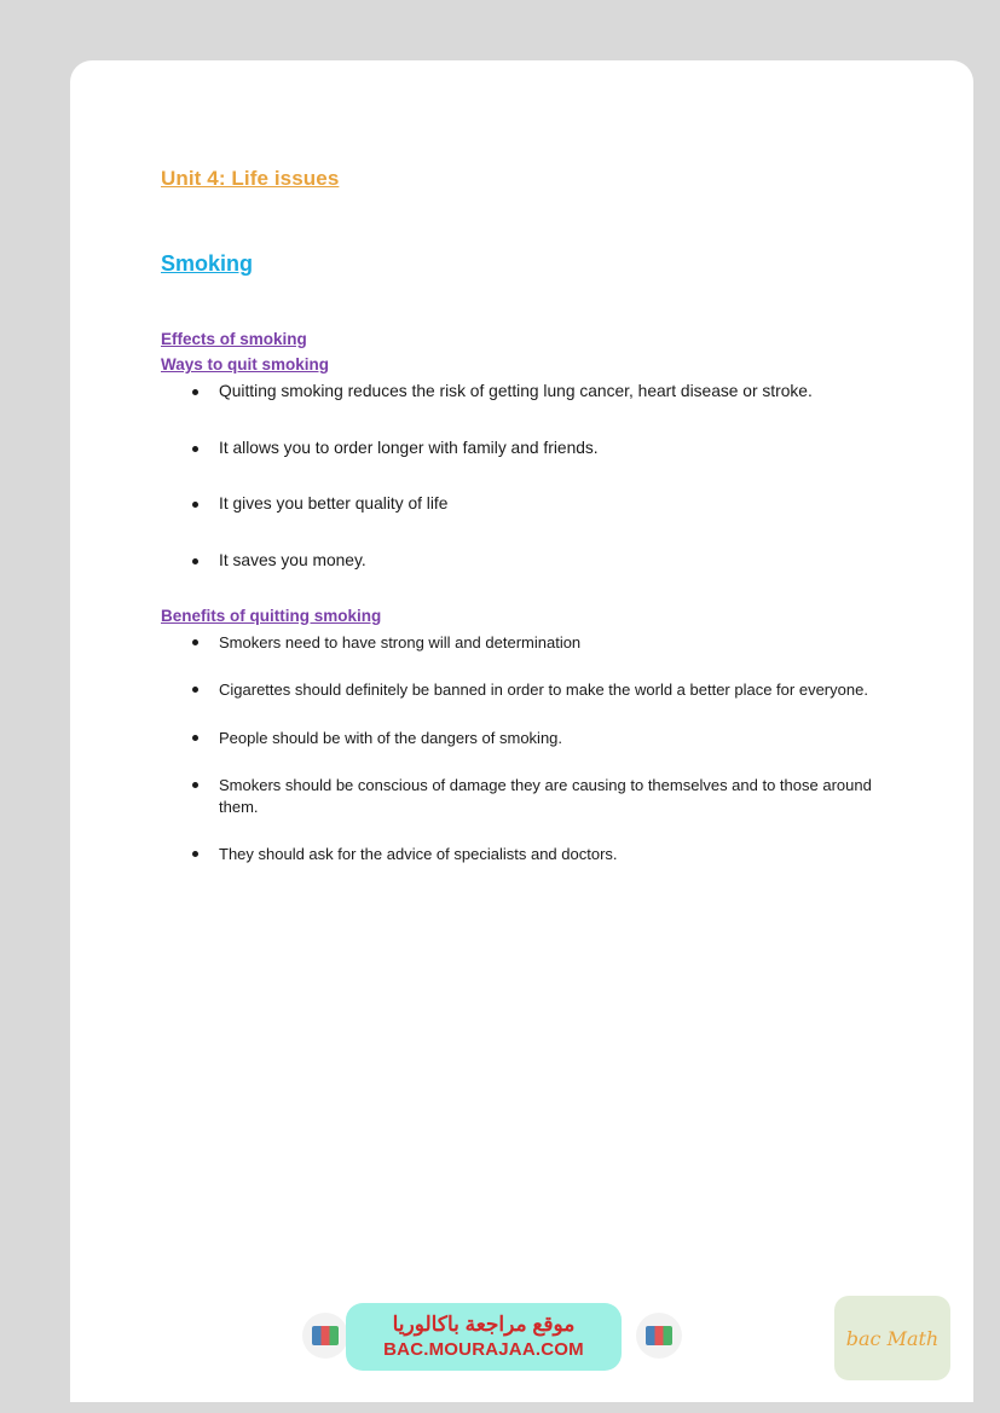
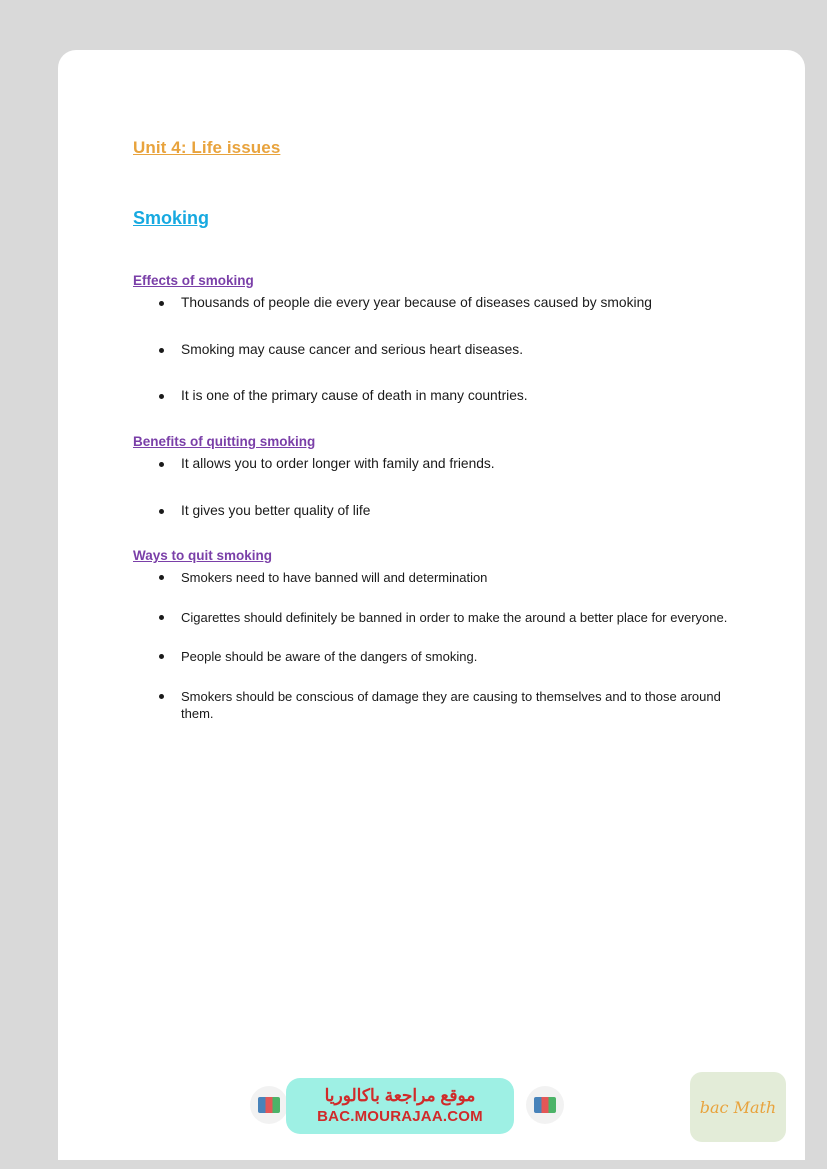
  Unit 4: Life issues
  Smoking
  Effects of smoking
+ Thousands of people die every year because of diseases caused by smoking
+ Smoking may cause cancer and serious heart diseases.
+ It is one of the primary cause of death in many countries.
- Ways to quit smoking
+ Benefits of quitting smoking
- Quitting smoking reduces the risk of getting lung cancer, heart disease or stroke.
  It allows you to order longer with family and friends.
  It gives you better quality of life
- It saves you money.
- Benefits of quitting smoking
+ Ways to quit smoking
- Smokers need to have strong will and determination
+ Smokers need to have banned will and determination
- Cigarettes should definitely be banned in order to make the world a better place for everyone.
+ Cigarettes should definitely be banned in order to make the around a better place for everyone.
- People should be with of the dangers of smoking.
+ People should be aware of the dangers of smoking.
  Smokers should be conscious of damage they are causing to themselves and to those around them.
- They should ask for the advice of specialists and doctors.
  موقع مراجعة باكالوريا
  BAC.MOURAJAA.COM
  bac Math
